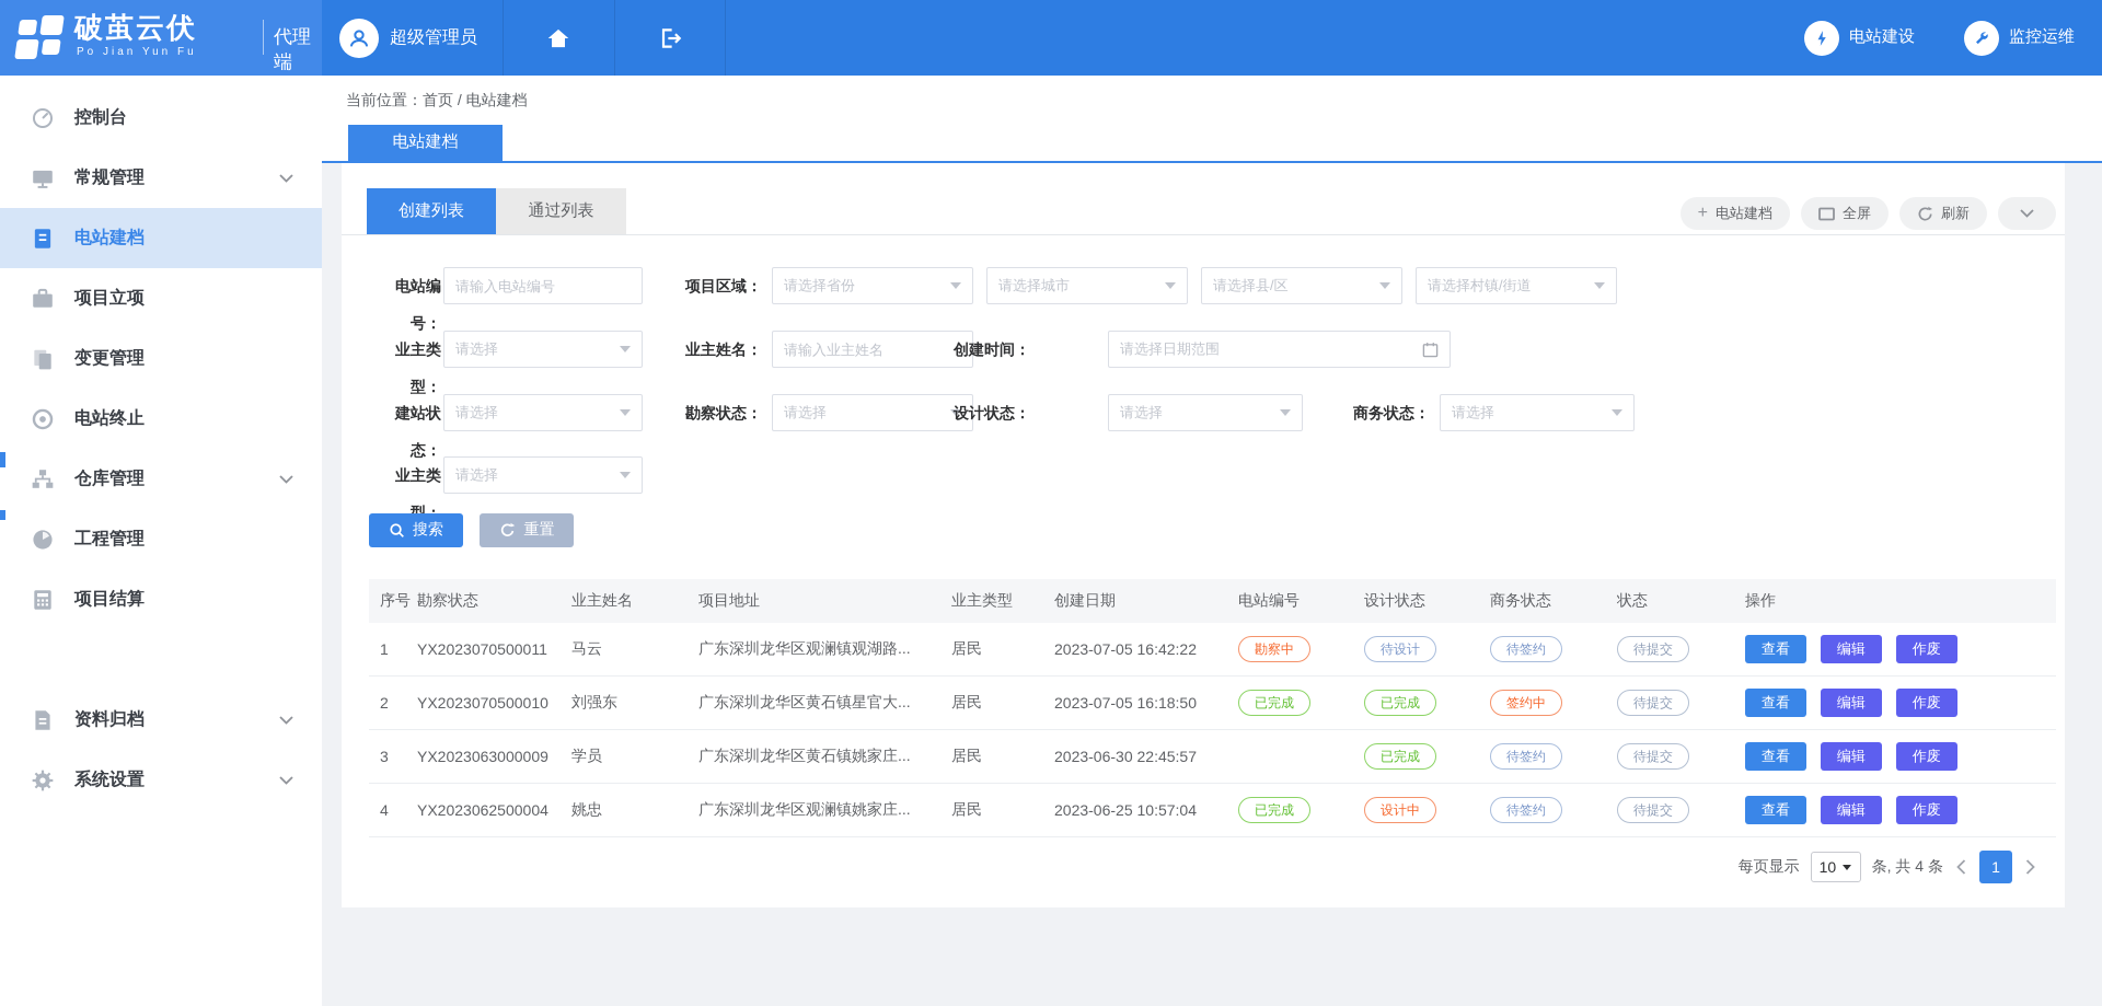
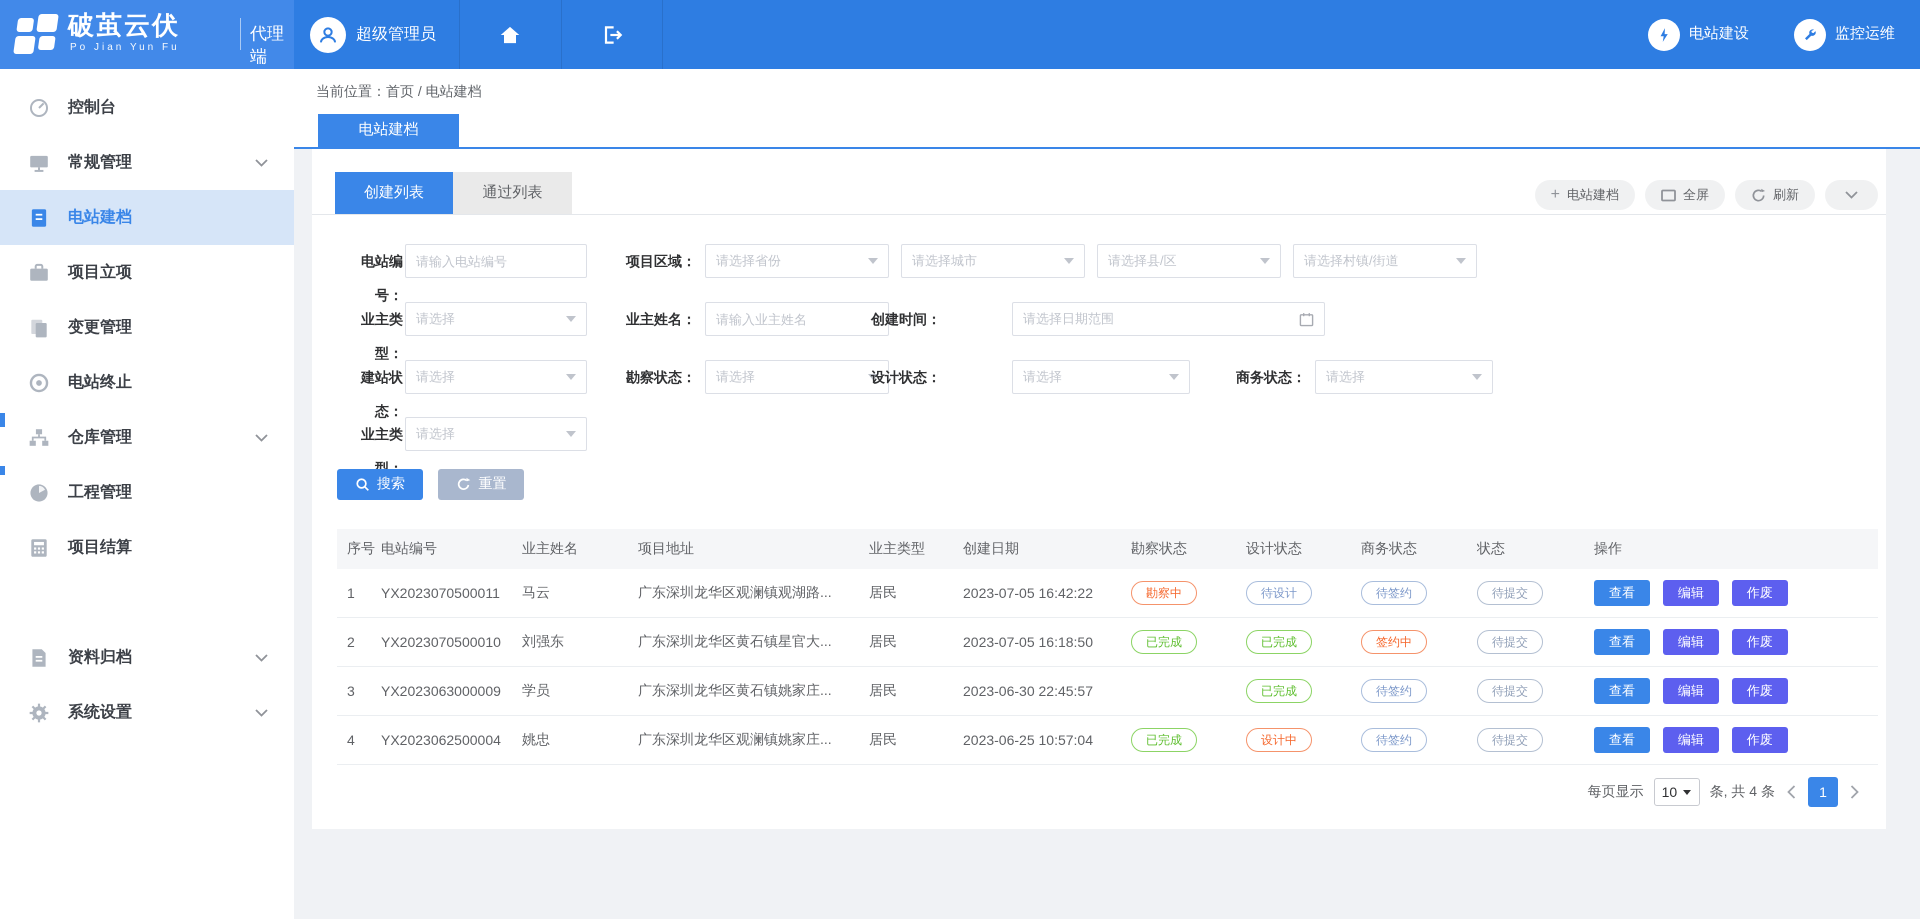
  破茧云伏
  Po Jian Yun Fu
  代理端
  超级管理员
  电站建设
  监控运维
  控制台
  常规管理
  电站建档
  项目立项
  变更管理
  电站终止
  仓库管理
  工程管理
  项目结算
  资料归档
  系统设置
  当前位置：首页 / 电站建档
  电站建档
  创建列表
  通过列表
  +
  电站建档
  全屏
  刷新
  电站编号：
  请输入电站编号
  项目区域：
  请选择省份
  请选择城市
  请选择县/区
  请选择村镇/街道
  业主类型：
  请选择
  业主姓名：
  请输入业主姓名
  创建时间：
  请选择日期范围
  建站状态：
  请选择
  勘察状态：
  请选择
  设计状态：
  请选择
  商务状态：
  请选择
  业主类型：
  请选择
  搜索
  重置
  序号
- 勘察状态
+ 电站编号
  业主姓名
  项目地址
  业主类型
  创建日期
- 电站编号
+ 勘察状态
  设计状态
  商务状态
  状态
  操作
  1
  YX2023070500011
  马云
  广东深圳龙华区观澜镇观湖路...
  居民
  2023-07-05 16:42:22
  勘察中
  待设计
  待签约
  待提交
  查看 编辑 作废
  2
  YX2023070500010
  刘强东
  广东深圳龙华区黄石镇星官大...
  居民
  2023-07-05 16:18:50
  已完成
  已完成
  签约中
  待提交
  查看 编辑 作废
  3
  YX2023063000009
  学员
  广东深圳龙华区黄石镇姚家庄...
  居民
  2023-06-30 22:45:57
  已完成
  待签约
  待提交
  查看 编辑 作废
  4
  YX2023062500004
  姚忠
  广东深圳龙华区观澜镇姚家庄...
  居民
  2023-06-25 10:57:04
  已完成
  设计中
  待签约
  待提交
  查看 编辑 作废
  每页显示
  10
  条, 共 4 条
  1
